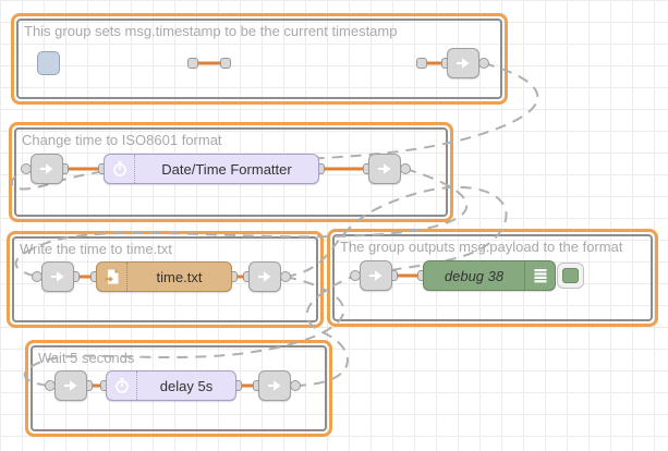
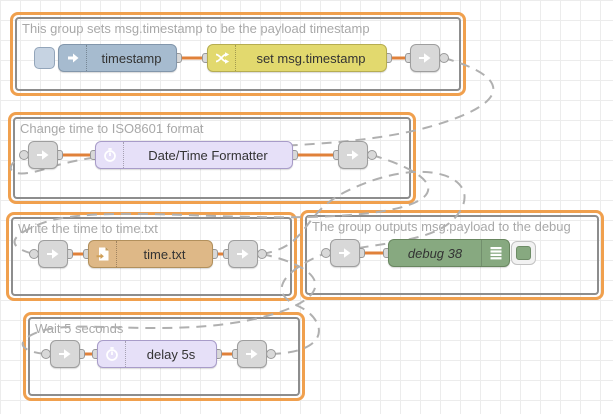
- This group sets msg.timestamp to be the current timestamp
+ This group sets msg.timestamp to be the payload timestamp
  Change time to ISO8601 format
  Write the time to time.txt
- The group outputs msg.payload to the format
+ The group outputs msg.payload to the debug
  Wit 5 seconds
+ timestamp
+ set msg.timestamp
  Date/Time Formatter
  time.txt
  debug 38
  delay 5s
